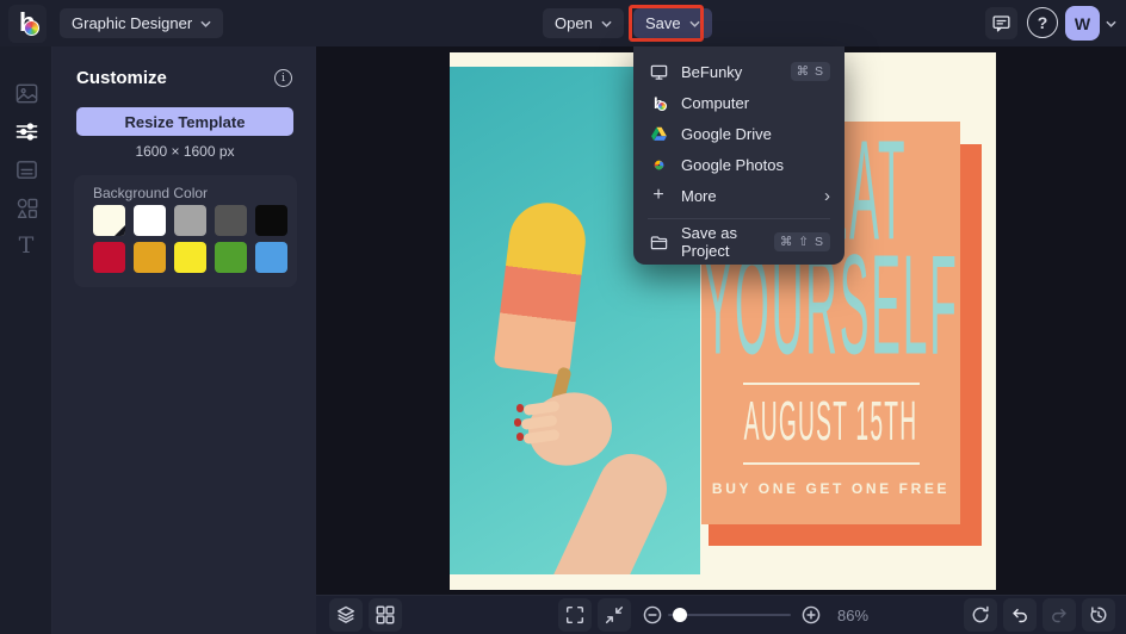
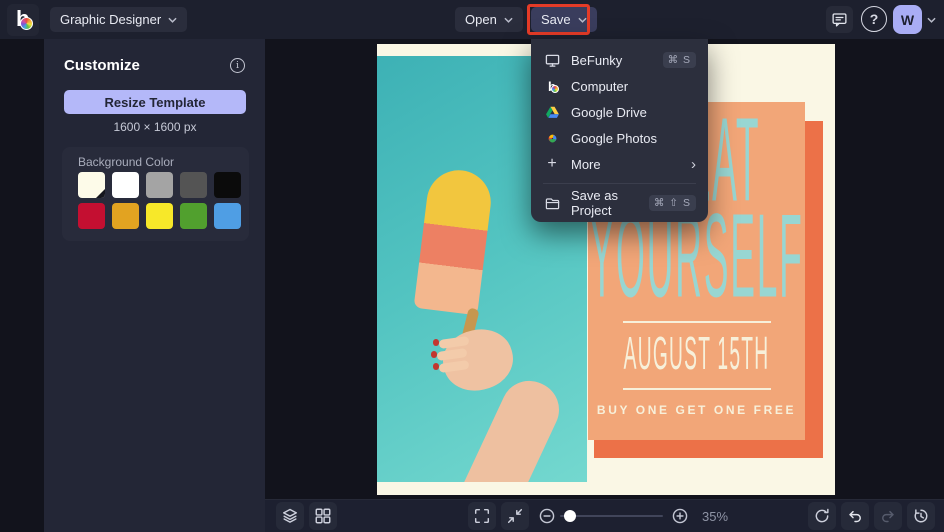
  Graphic Designer
  Open
  Save
  ?
  W
  BeFunky
  ⌘ S
  Computer
  Google Drive
  Google Photos
  +
  More
  ›
  Save as Project
  ⌘ ⇧ S
- T
  Customize
  i
  Resize Template
  1600 × 1600 px
  Background Color
  YOURSELF
  AUGUST 15TH
  BUY ONE GET ONE FREE
- 86%
+ 35%
